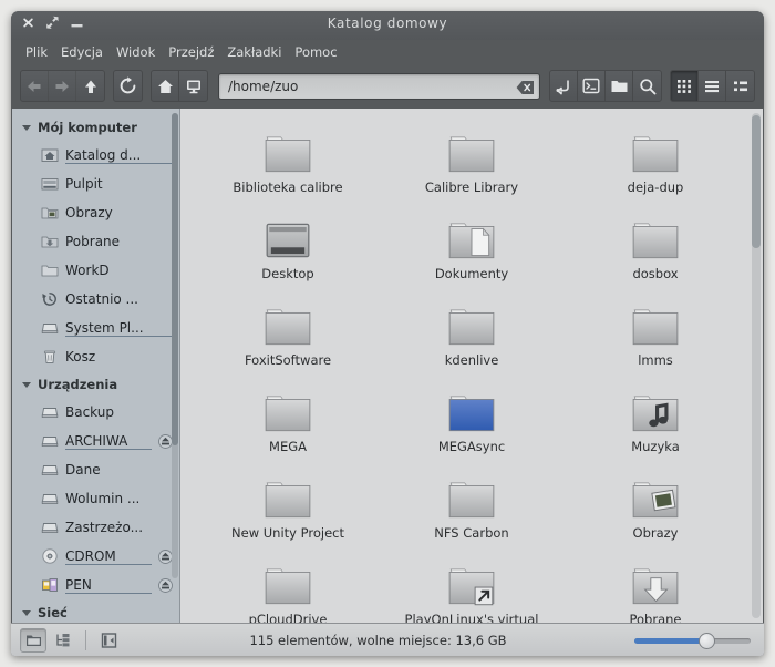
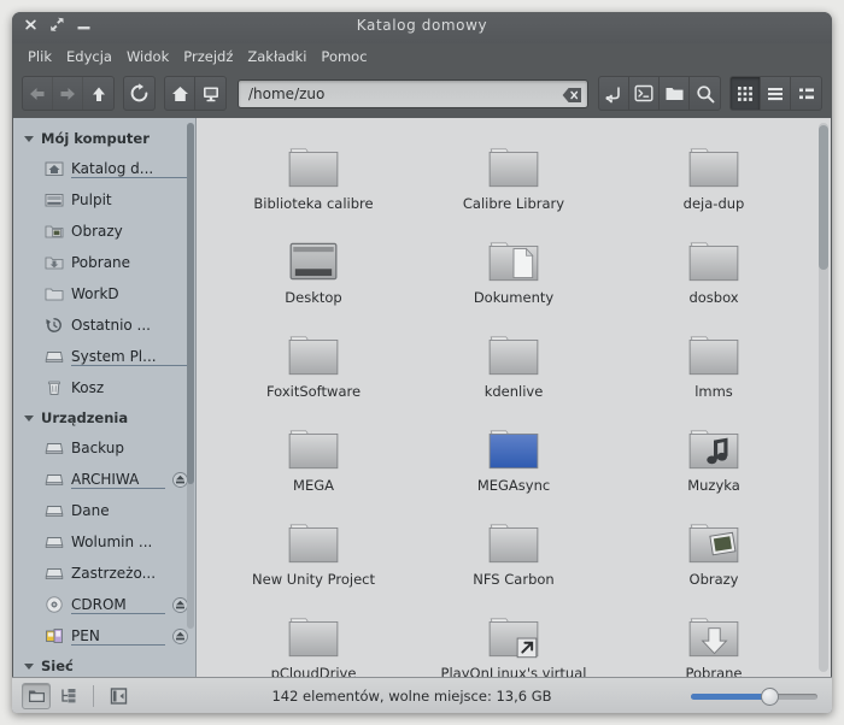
  Katalog domowy
  Plik
  Edycja
  Widok
  Przejdź
  Zakładki
  Pomoc
  /home/zuo
  Mój komputer
  Katalog d...
  Pulpit
  Obrazy
  Pobrane
  WorkD
  Ostatnio ...
  System Pl...
  Kosz
  Urządzenia
  Backup
  ARCHIWA
  Dane
  Wolumin ...
  Zastrzeżo...
  CDROM
  PEN
  Sieć
  Biblioteka calibre
  Calibre Library
  deja-dup
  Desktop
  Dokumenty
  dosbox
  FoxitSoftware
  kdenlive
  lmms
  MEGA
  MEGAsync
  Muzyka
  New Unity Project
  NFS Carbon
  Obrazy
  pCloudDrive
  PlayOnLinux's virtual
  Pobrane
- 115 elementów, wolne miejsce: 13,6 GB
+ 142 elementów, wolne miejsce: 13,6 GB
